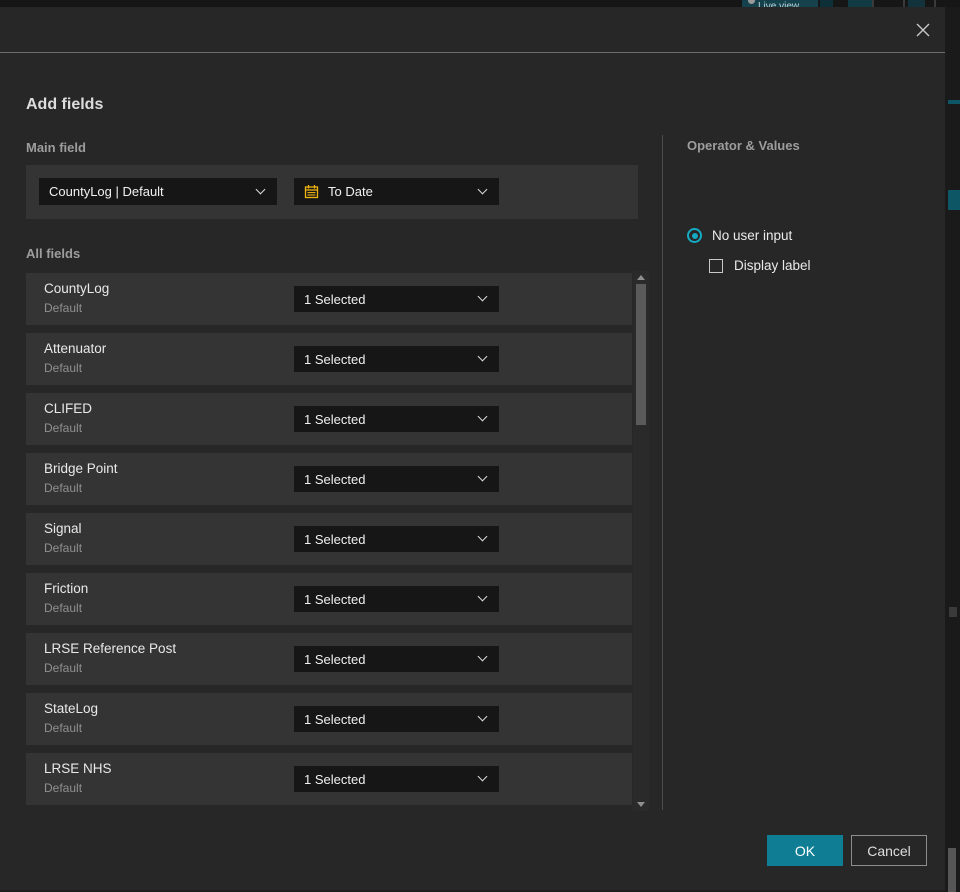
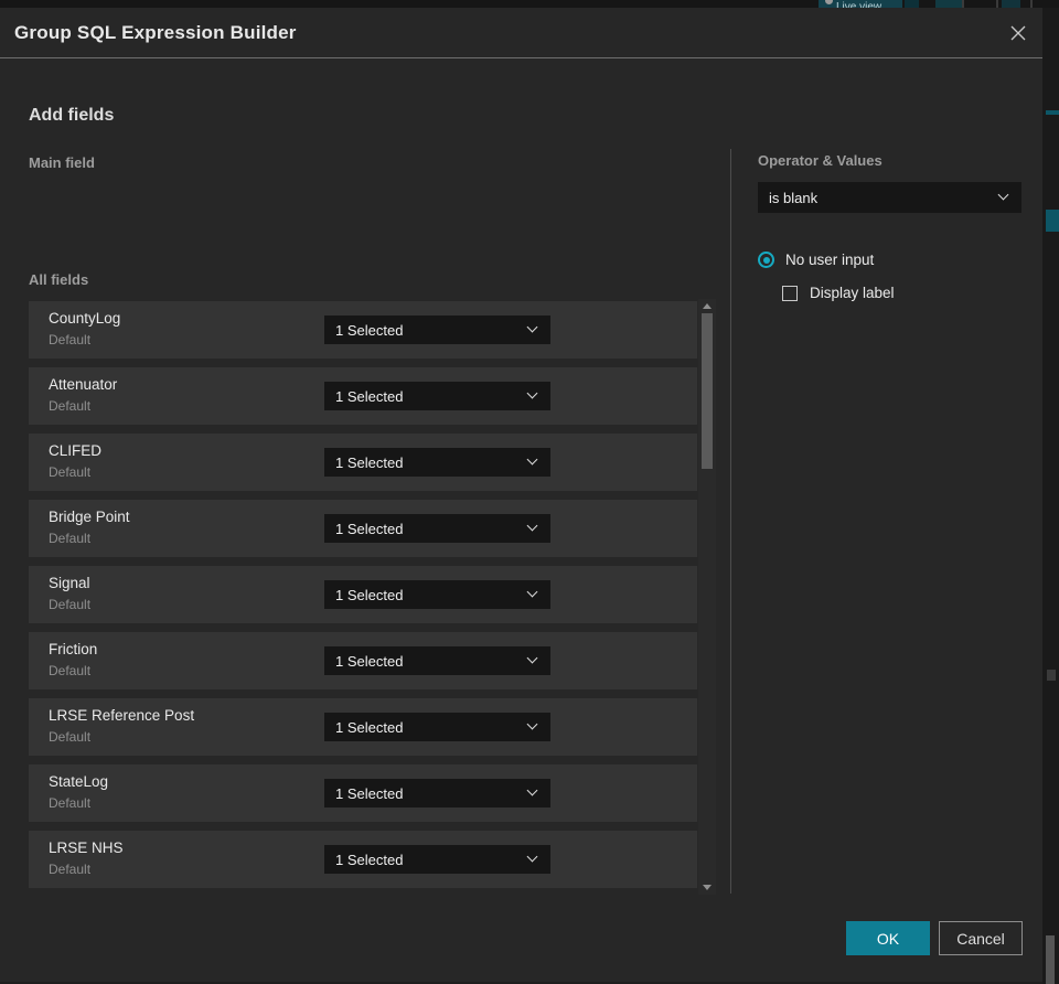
+ Group SQL Expression Builder
  Add fields
  Main field
- CountyLog | Default
- To Date
  All fields
  CountyLog
  Default
  1 Selected
  Attenuator
  Default
  1 Selected
  CLIFED
  Default
  1 Selected
  Bridge Point
  Default
  1 Selected
  Signal
  Default
  1 Selected
  Friction
  Default
  1 Selected
  LRSE Reference Post
  Default
  1 Selected
  StateLog
  Default
  1 Selected
  LRSE NHS
  Default
  1 Selected
  Operator & Values
+ is blank
  No user input
  Display label
  OK
  Cancel
